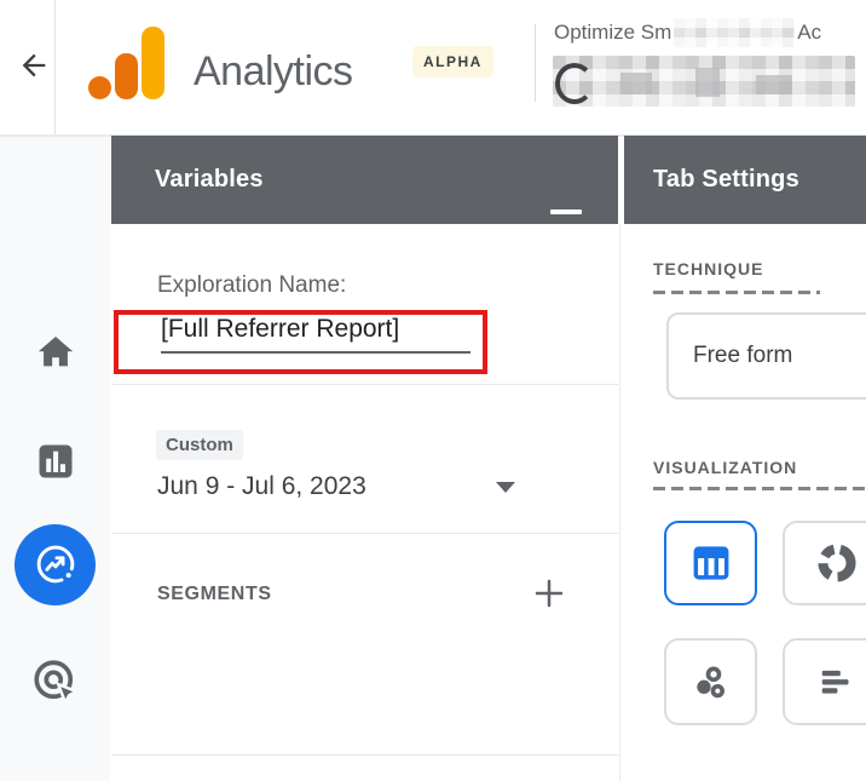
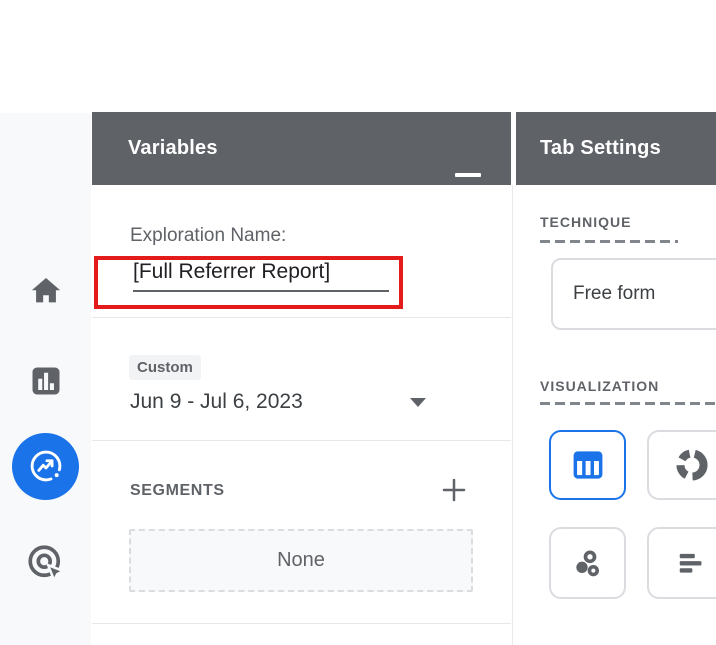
- Analytics
- ALPHA
- Optimize Sm
- Ac
  Variables
  Exploration Name:
  [Full Referrer Report]
  Custom
  Jun 9 - Jul 6, 2023
  SEGMENTS
+ None
  Tab Settings
  TECHNIQUE
  Free form
  VISUALIZATION
